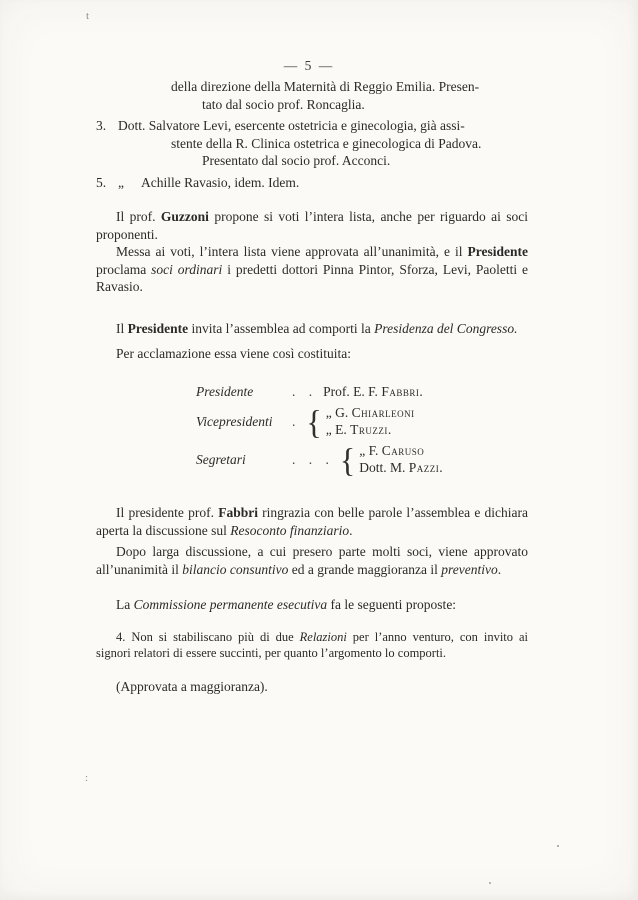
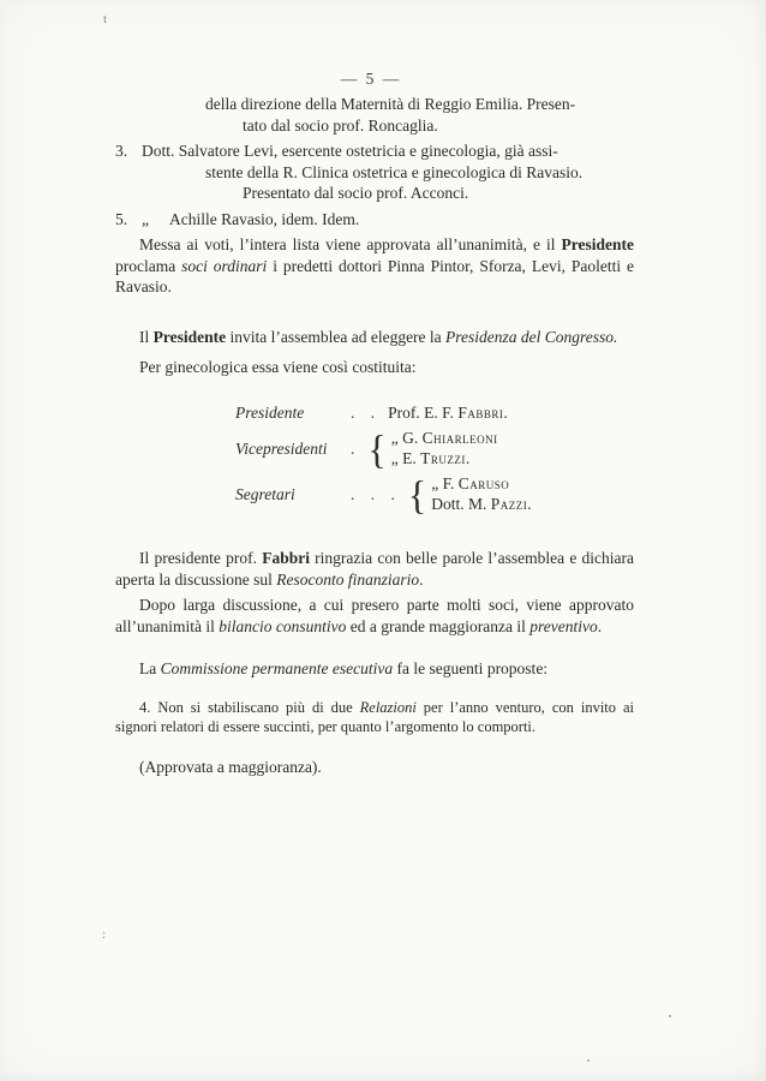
  t
  :
  — 5 —
  della direzione della Maternità di Reggio Emilia. Presen-
  tato dal socio prof. Roncaglia.
  3. Dott. Salvatore Levi, esercente ostetricia e ginecologia, già assi-
- stente della R. Clinica ostetrica e ginecologica di Padova.
+ stente della R. Clinica ostetrica e ginecologica di Ravasio.
  Presentato dal socio prof. Acconci.
  5. „ Achille Ravasio, idem. Idem.
- Il prof. Guzzoni propone si voti l’intera lista, anche per riguardo ai soci proponenti.
  Messa ai voti, l’intera lista viene approvata all’unanimità, e il Presidente proclama soci ordinari i predetti dottori Pinna Pintor, Sforza, Levi, Paoletti e Ravasio.
- Il Presidente invita l’assemblea ad comporti la Presidenza del Congresso.
+ Il Presidente invita l’assemblea ad eleggere la Presidenza del Congresso.
- Per acclamazione essa viene così costituita:
+ Per ginecologica essa viene così costituita:
  Presidente
  . .
  Prof. E. F. Fabbri.
  Vicepresidenti
  .
  {
  „ G. Chiarleoni
  „ E. Truzzi.
  Segretari
  . . .
  {
  „ F. Caruso
  Dott. M. Pazzi.
  Il presidente prof. Fabbri ringrazia con belle parole l’assemblea e dichiara aperta la discussione sul Resoconto finanziario.
  Dopo larga discussione, a cui presero parte molti soci, viene approvato all’unanimità il bilancio consuntivo ed a grande maggioranza il preventivo.
  La Commissione permanente esecutiva fa le seguenti proposte:
  4. Non si stabiliscano più di due Relazioni per l’anno venturo, con invito ai signori relatori di essere succinti, per quanto l’argomento lo comporti.
  (Approvata a maggioranza).
